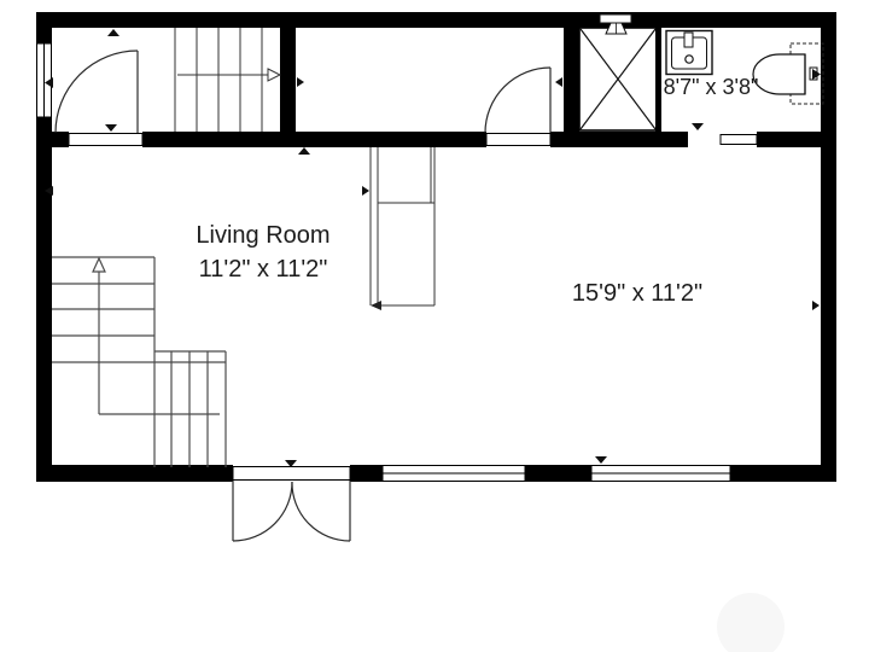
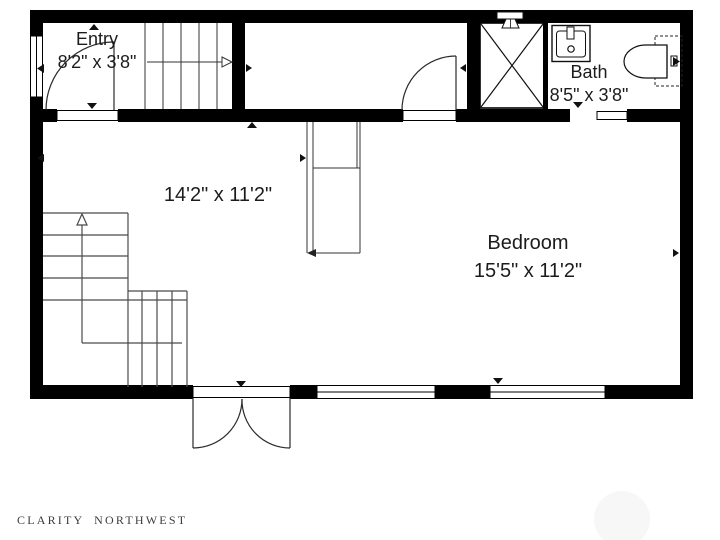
+ Entry
+ 8'2" x 3'8"
+ Bath
- 8'7" x 3'8"
+ 8'5" x 3'8"
- Living Room
- 11'2" x 11'2"
+ 14'2" x 11'2"
+ Bedroom
- 15'9" x 11'2"
+ 15'5" x 11'2"
+ CLARITY NORTHWEST
